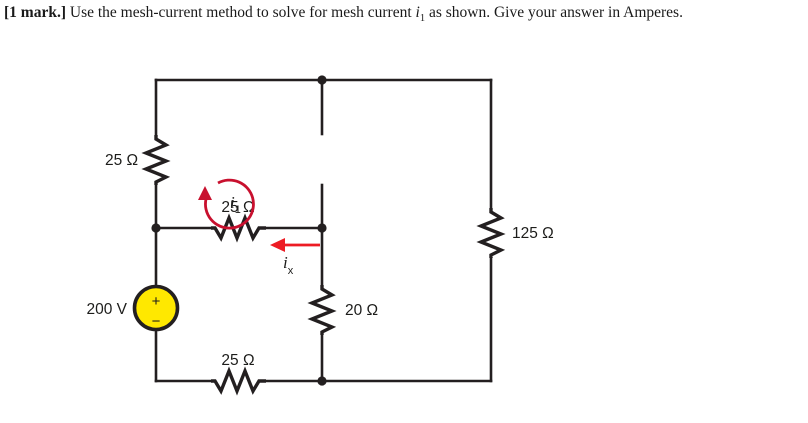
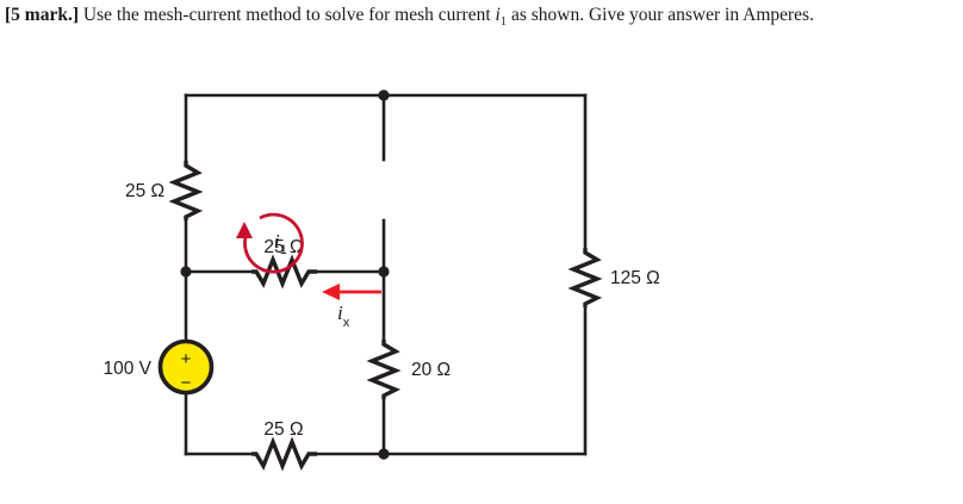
- [1 mark.] Use the mesh-current method to solve for mesh current i1 as shown. Give your answer in Amperes.
+ [5 mark.] Use the mesh-current method to solve for mesh current i1 as shown. Give your answer in Amperes.
  25 Ω
  25 Ω
  25 Ω
  20 Ω
  125 Ω
  +
  −
- 200 V
+ 100 V
  i1
  ix
